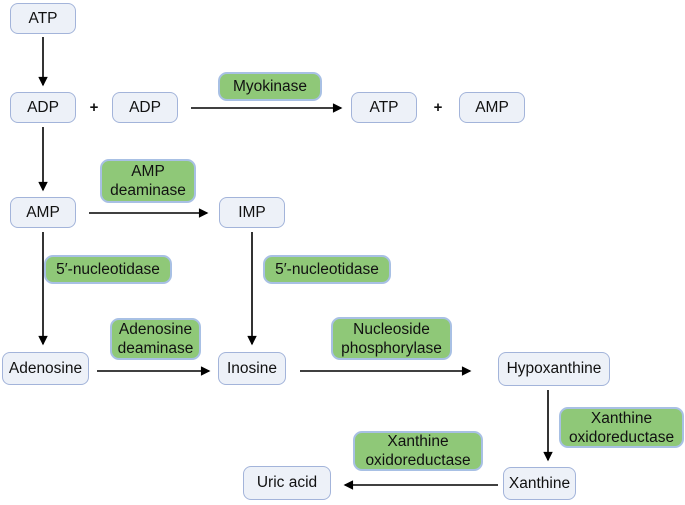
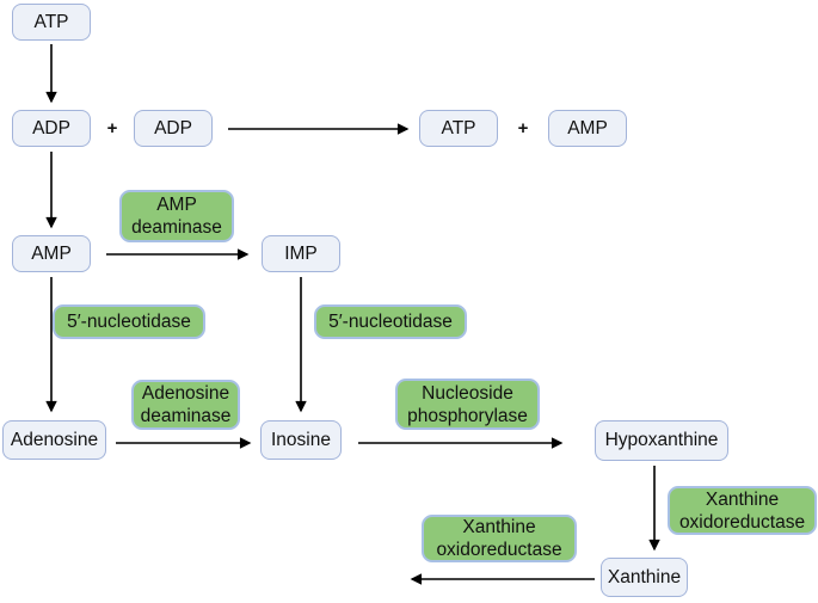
  ATP
  ADP
  +
  ADP
  ATP
  +
  AMP
  AMP
  IMP
  Adenosine
  Inosine
  Hypoxanthine
  Xanthine
- Uric acid
- Myokinase
  AMP
  deaminase
  5′-nucleotidase
  5′-nucleotidase
  Adenosine
  deaminase
  Nucleoside
  phosphorylase
  Xanthine
  oxidoreductase
  Xanthine
  oxidoreductase
